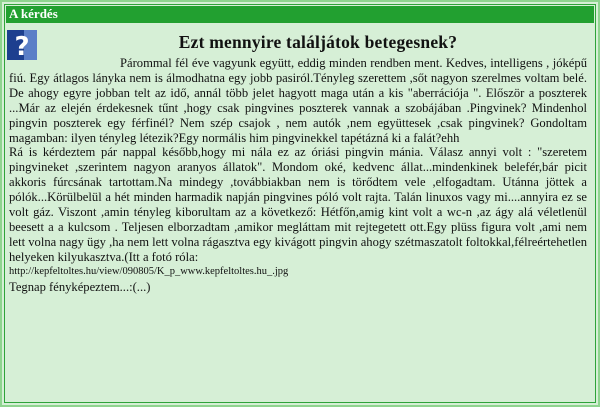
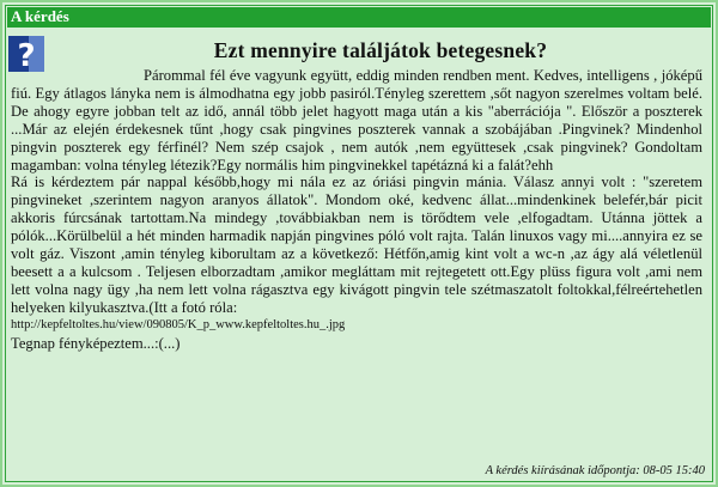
  A kérdés
  ?
  Ezt mennyire találjátok betegesnek?
- Párommal fél éve vagyunk együtt, eddig minden rendben ment. Kedves, intelligens , jóképű fiú. Egy átlagos lányka nem is álmodhatna egy jobb pasiról.Tényleg szerettem ,sőt nagyon szerelmes voltam belé. De ahogy egyre jobban telt az idő, annál több jelet hagyott maga után a kis "aberrációja ". Először a poszterek ...Már az elején érdekesnek tűnt ,hogy csak pingvines poszterek vannak a szobájában .Pingvinek? Mindenhol pingvin poszterek egy férfinél? Nem szép csajok , nem autók ,nem együttesek ,csak pingvinek? Gondoltam magamban: ilyen tényleg létezik?Egy normális him pingvinekkel tapétázná ki a falát?ehh
+ Párommal fél éve vagyunk együtt, eddig minden rendben ment. Kedves, intelligens , jóképű fiú. Egy átlagos lányka nem is álmodhatna egy jobb pasiról.Tényleg szerettem ,sőt nagyon szerelmes voltam belé. De ahogy egyre jobban telt az idő, annál több jelet hagyott maga után a kis "aberrációja ". Először a poszterek ...Már az elején érdekesnek tűnt ,hogy csak pingvines poszterek vannak a szobájában .Pingvinek? Mindenhol pingvin poszterek egy férfinél? Nem szép csajok , nem autók ,nem együttesek ,csak pingvinek? Gondoltam magamban: volna tényleg létezik?Egy normális him pingvinekkel tapétázná ki a falát?ehh
- Rá is kérdeztem pár nappal később,hogy mi nála ez az óriási pingvin mánia. Válasz annyi volt : "szeretem pingvineket ,szerintem nagyon aranyos állatok". Mondom oké, kedvenc állat...mindenkinek belefér,bár picit akkoris fúrcsának tartottam.Na mindegy ,továbbiakban nem is törődtem vele ,elfogadtam. Utánna jöttek a pólók...Körülbelül a hét minden harmadik napján pingvines póló volt rajta. Talán linuxos vagy mi....annyira ez se volt gáz. Viszont ,amin tényleg kiborultam az a következő: Hétfőn,amig kint volt a wc-n ,az ágy alá véletlenül beesett a a kulcsom . Teljesen elborzadtam ,amikor megláttam mit rejtegetett ott.Egy plüss figura volt ,ami nem lett volna nagy ügy ,ha nem lett volna rágasztva egy kivágott pingvin ahogy szétmaszatolt foltokkal,félreértehetlen helyeken kilyukasztva.(Itt a fotó róla:
+ Rá is kérdeztem pár nappal később,hogy mi nála ez az óriási pingvin mánia. Válasz annyi volt : "szeretem pingvineket ,szerintem nagyon aranyos állatok". Mondom oké, kedvenc állat...mindenkinek belefér,bár picit akkoris fúrcsának tartottam.Na mindegy ,továbbiakban nem is törődtem vele ,elfogadtam. Utánna jöttek a pólók...Körülbelül a hét minden harmadik napján pingvines póló volt rajta. Talán linuxos vagy mi....annyira ez se volt gáz. Viszont ,amin tényleg kiborultam az a következő: Hétfőn,amig kint volt a wc-n ,az ágy alá véletlenül beesett a a kulcsom . Teljesen elborzadtam ,amikor megláttam mit rejtegetett ott.Egy plüss figura volt ,ami nem lett volna nagy ügy ,ha nem lett volna rágasztva egy kivágott pingvin tele szétmaszatolt foltokkal,félreértehetlen helyeken kilyukasztva.(Itt a fotó róla:
  http://kepfeltoltes.hu/view/090805/K_p_www.kepfeltoltes.hu_.jpg
  Tegnap fényképeztem...:(...)
+ A kérdés kiírásának időpontja: 08-05 15:40
